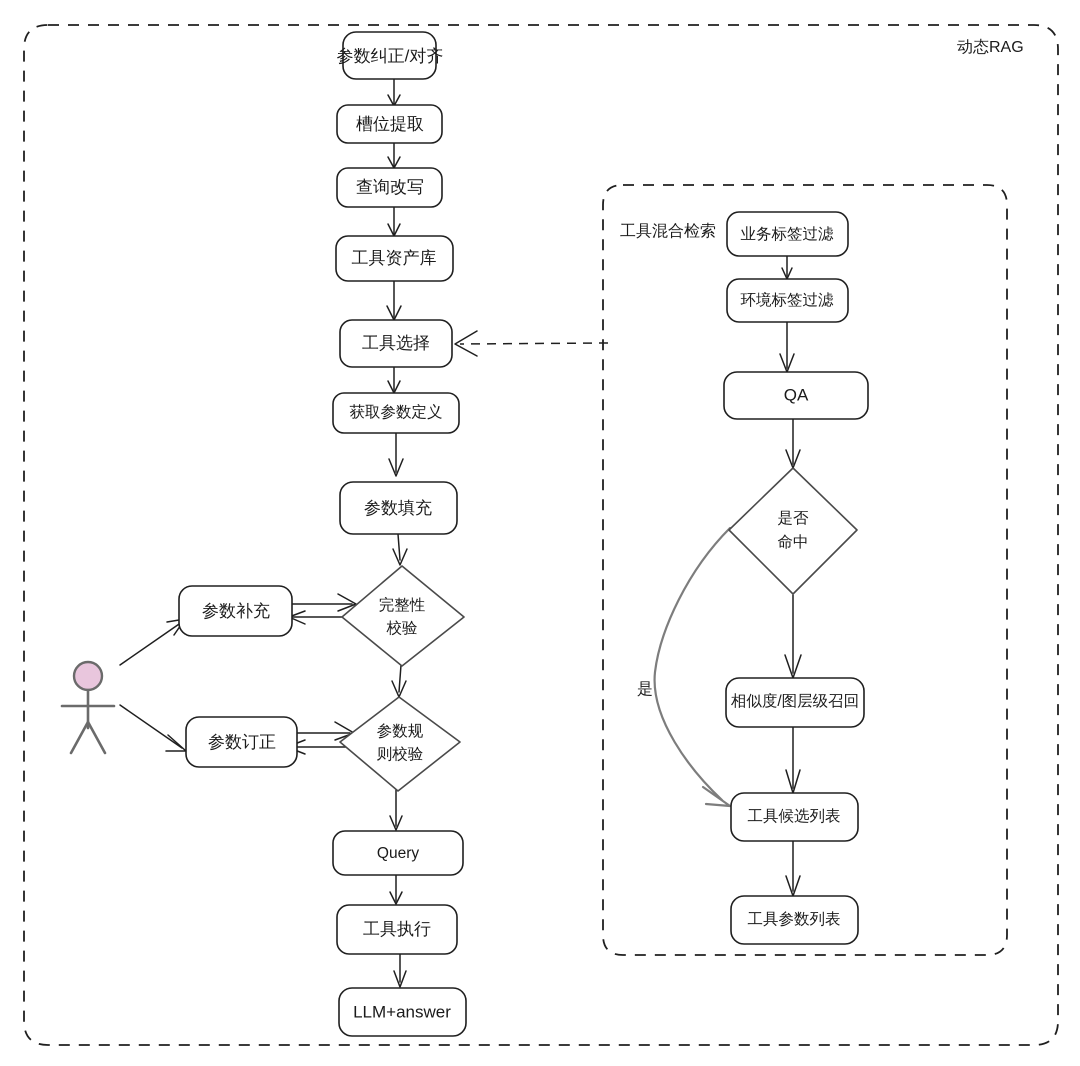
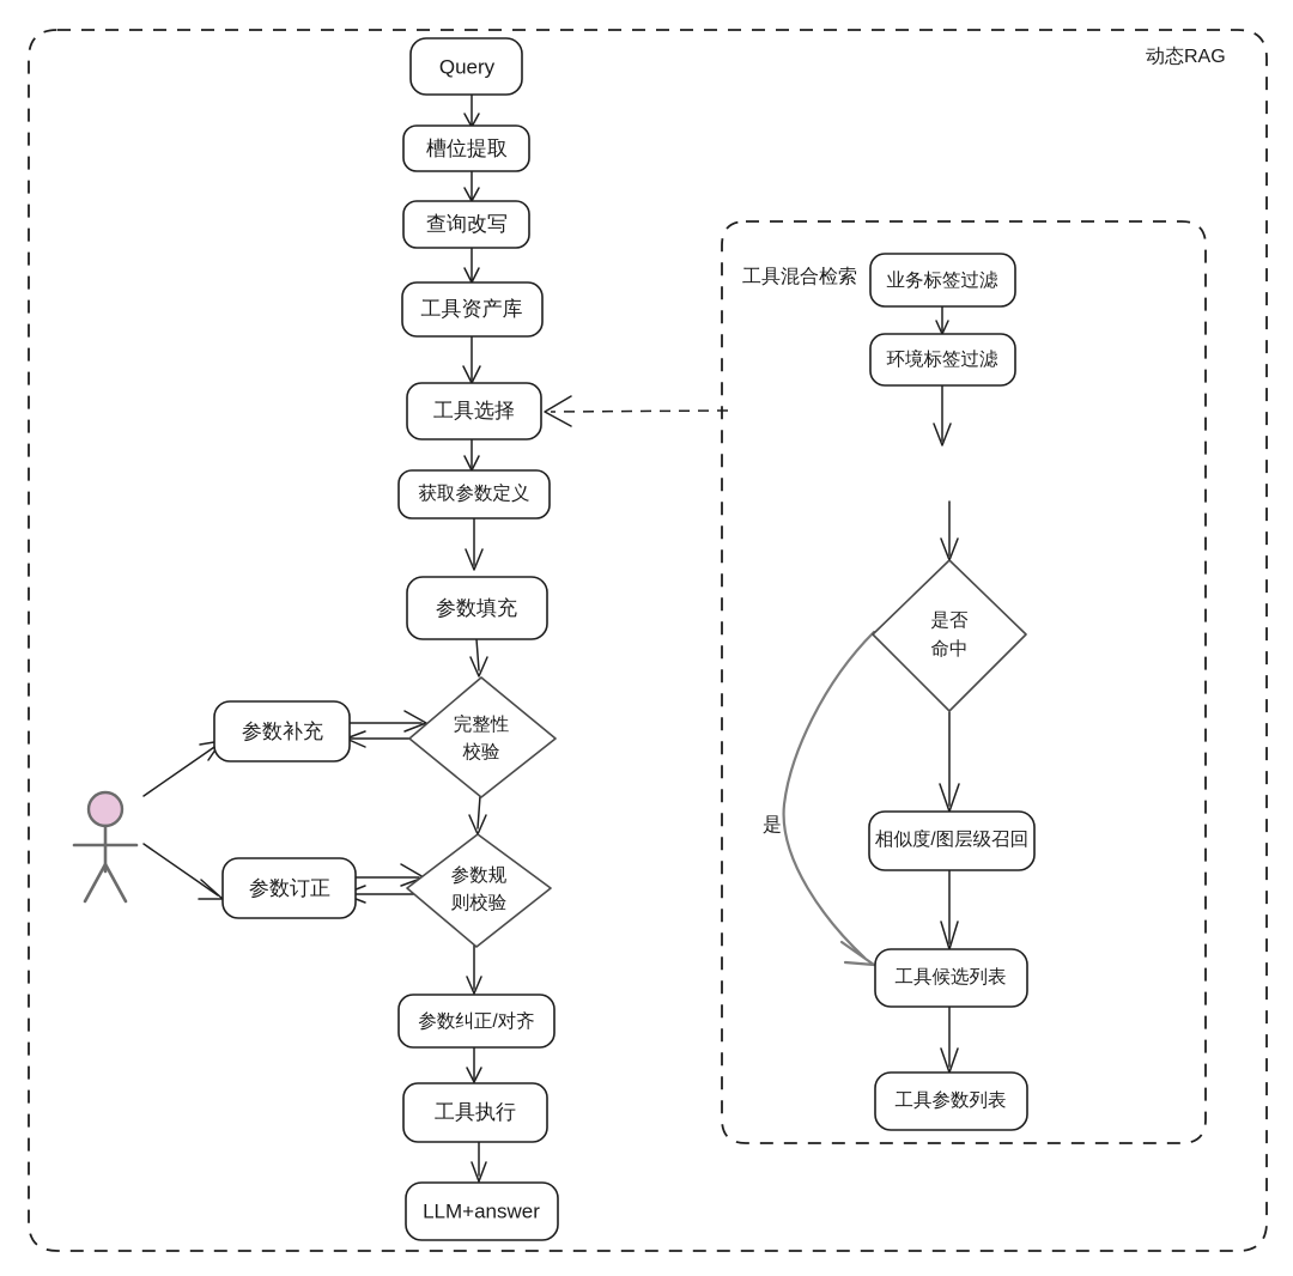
  动态RAG
  工具混合检索
- 参数纠正/对齐
+ Query
  槽位提取
  查询改写
  工具资产库
  工具选择
  获取参数定义
  参数填充
  完整性
  校验
  参数规
  则校验
- Query
+ 参数纠正/对齐
  工具执行
  LLM+answer
  参数补充
  参数订正
  业务标签过滤
  环境标签过滤
- QA
  是否
  命中
  相似度/图层级召回
  工具候选列表
  工具参数列表
  是
